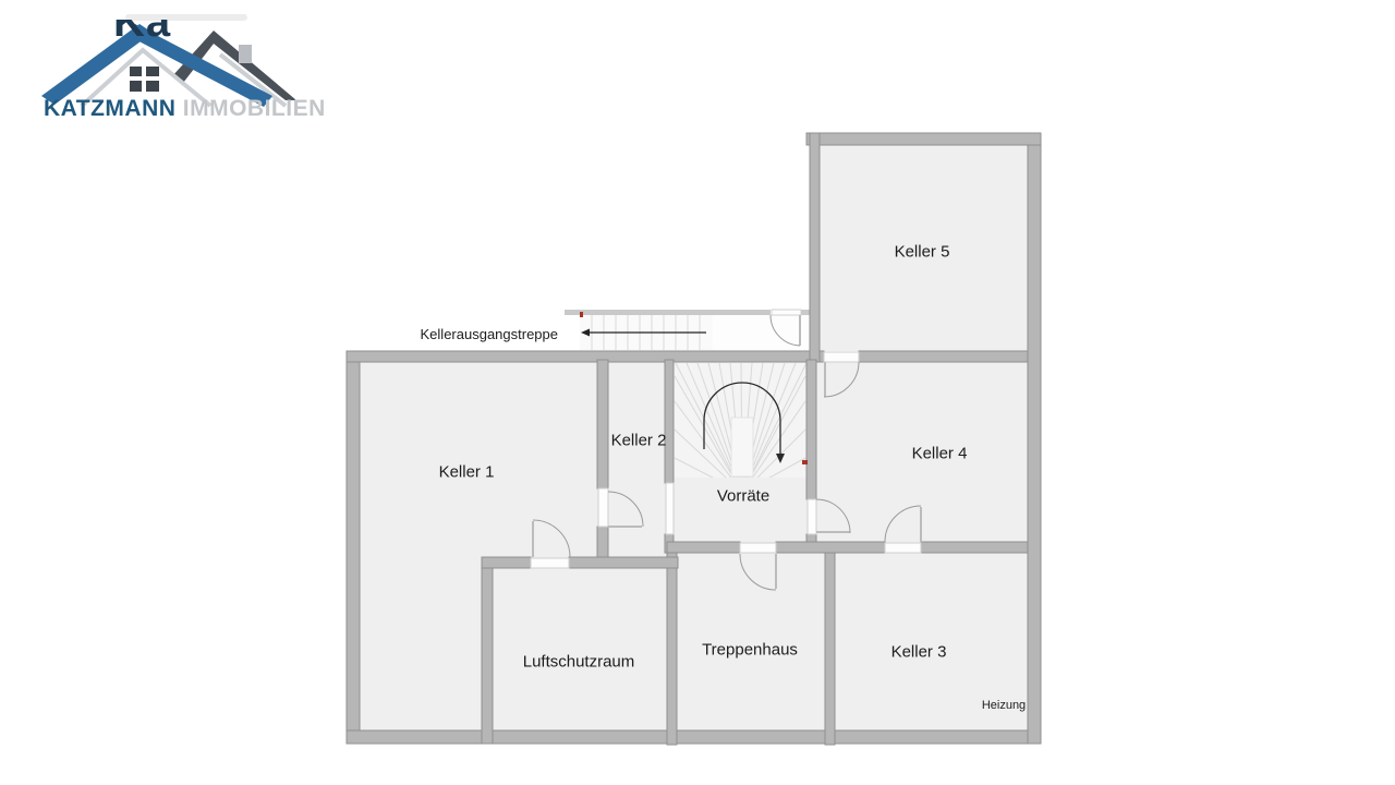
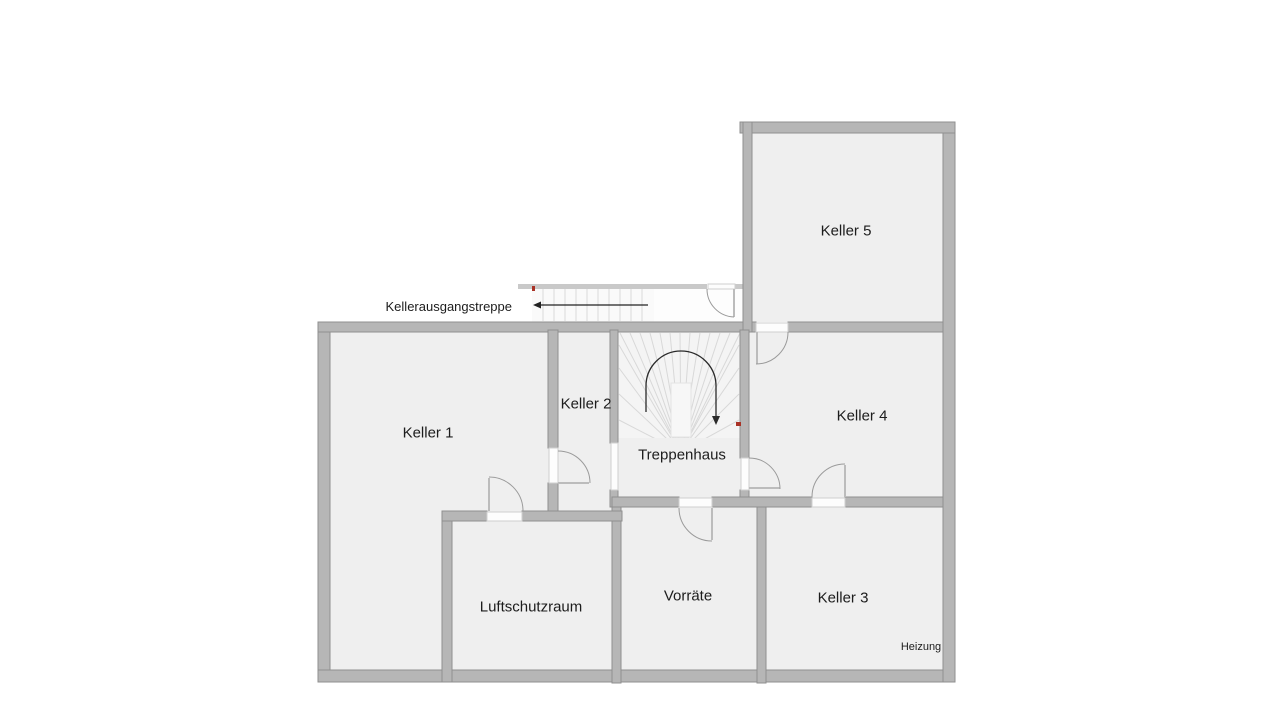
- Ka
- KATZMANN IMMOBILIEN
  Kellerausgangstreppe
  Keller 1
  Keller 2
  Keller 3
  Keller 4
  Keller 5
- Vorräte
+ Treppenhaus
  Luftschutzraum
- Treppenhaus
+ Vorräte
  Heizung
